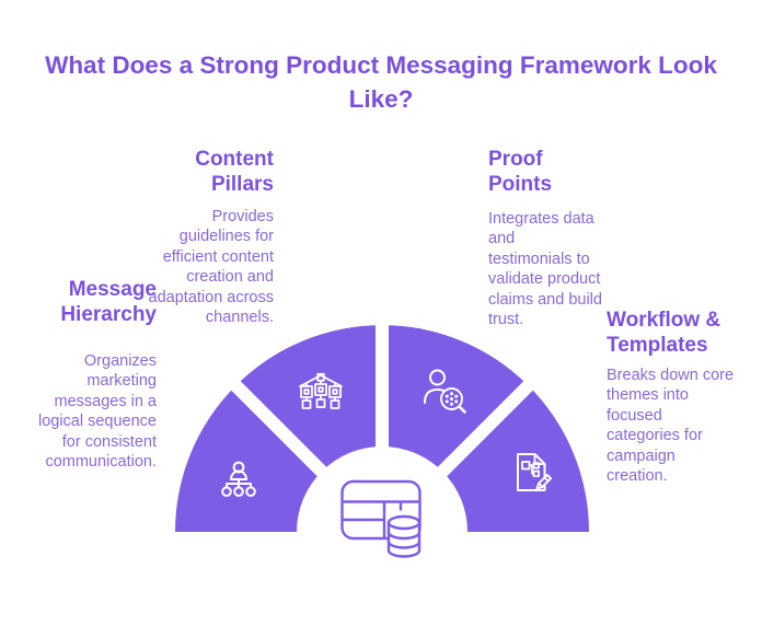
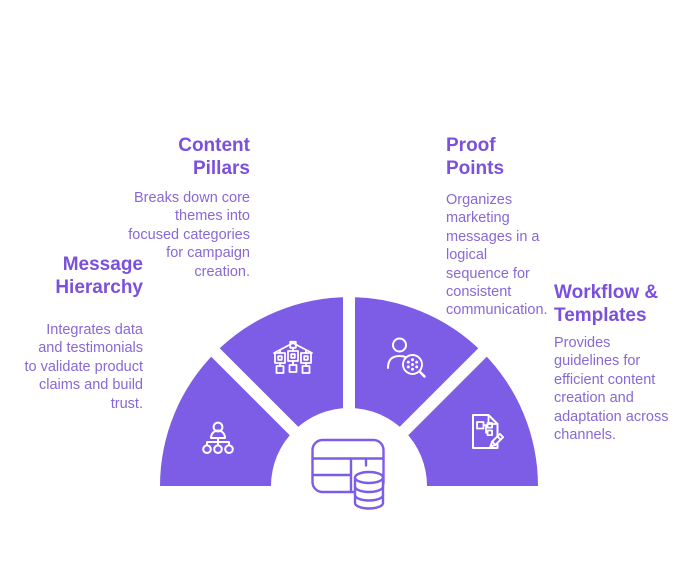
- What Does a Strong Product Messaging Framework Look Like?
  Message Hierarchy
- Organizes marketing messages in a logical sequence for consistent communication.
+ Integrates data and testimonials to validate product claims and build trust.
  Content Pillars
- Provides guidelines for efficient content creation and adaptation across channels.
+ Breaks down core themes into focused categories for campaign creation.
  Proof Points
- Integrates data and testimonials to validate product claims and build trust.
+ Organizes marketing messages in a logical sequence for consistent communication.
  Workflow & Templates
- Breaks down core themes into focused categories for campaign creation.
+ Provides guidelines for efficient content creation and adaptation across channels.
